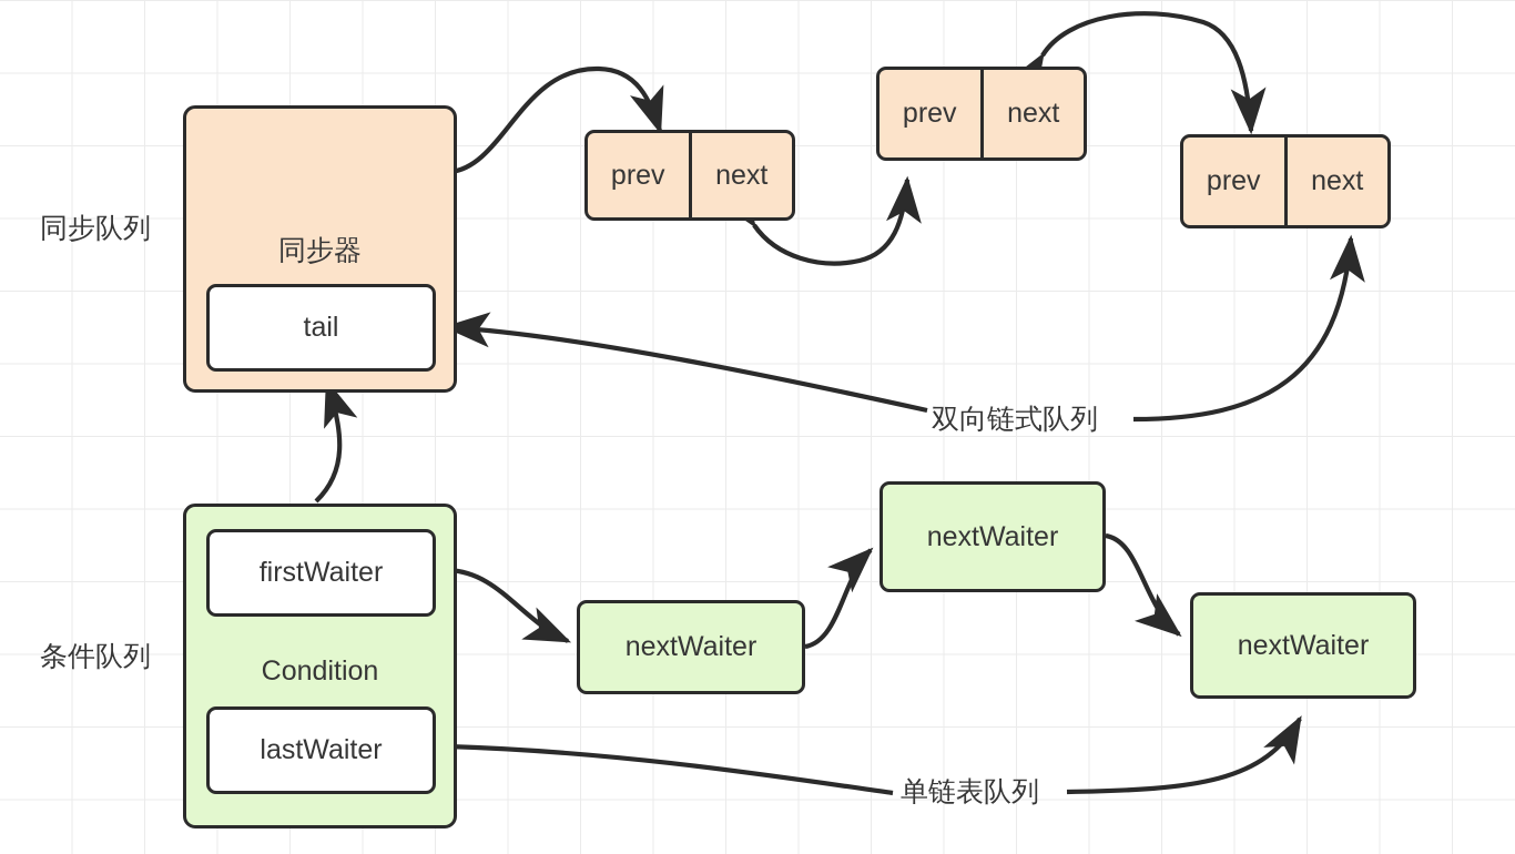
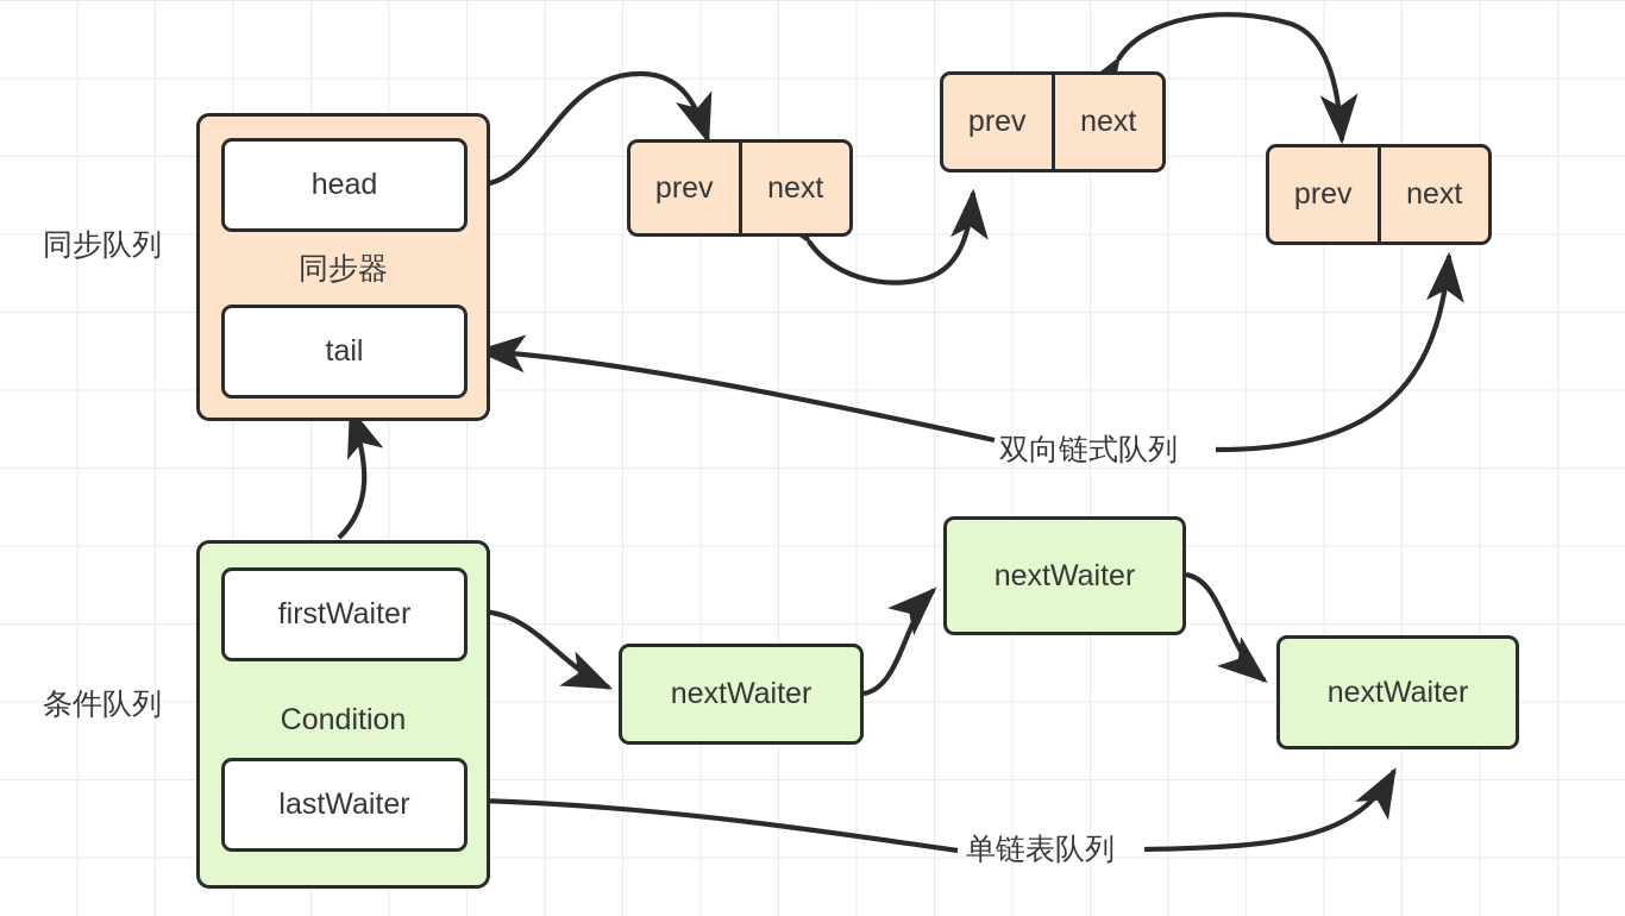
+ head
  同步器
  tail
  firstWaiter
  Condition
  lastWaiter
  prev
  next
  prev
  next
  prev
  next
  nextWaiter
  nextWaiter
  nextWaiter
  同步队列
  条件队列
  双向链式队列
  单链表队列
